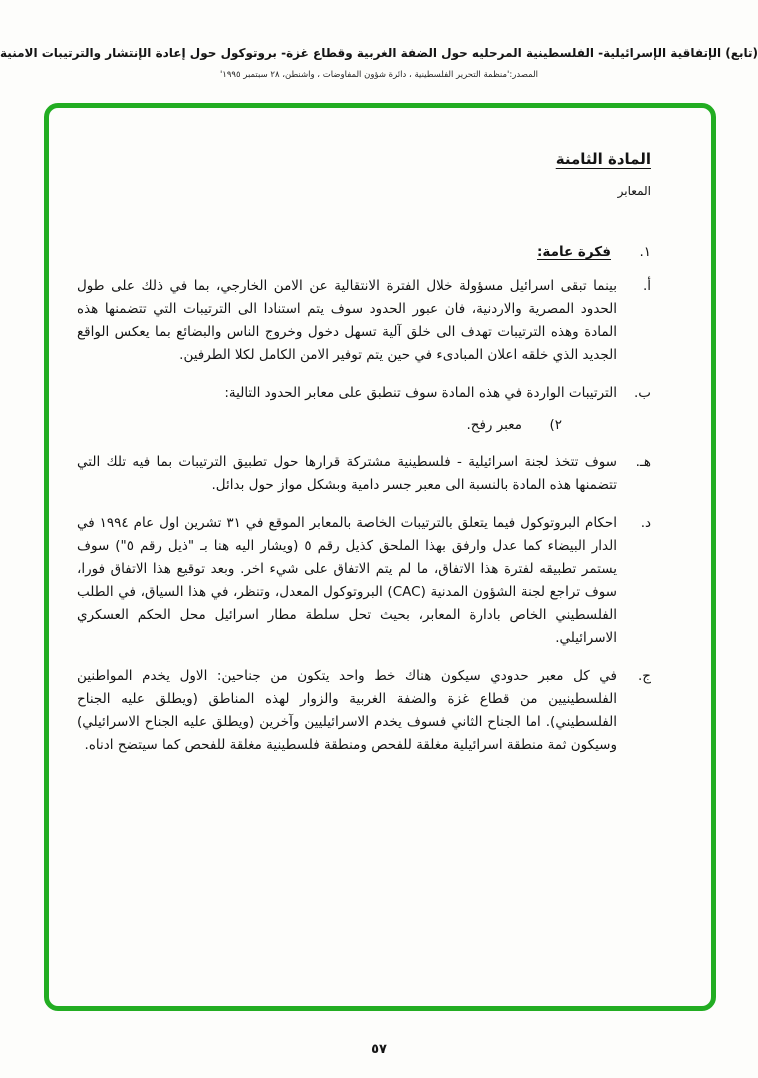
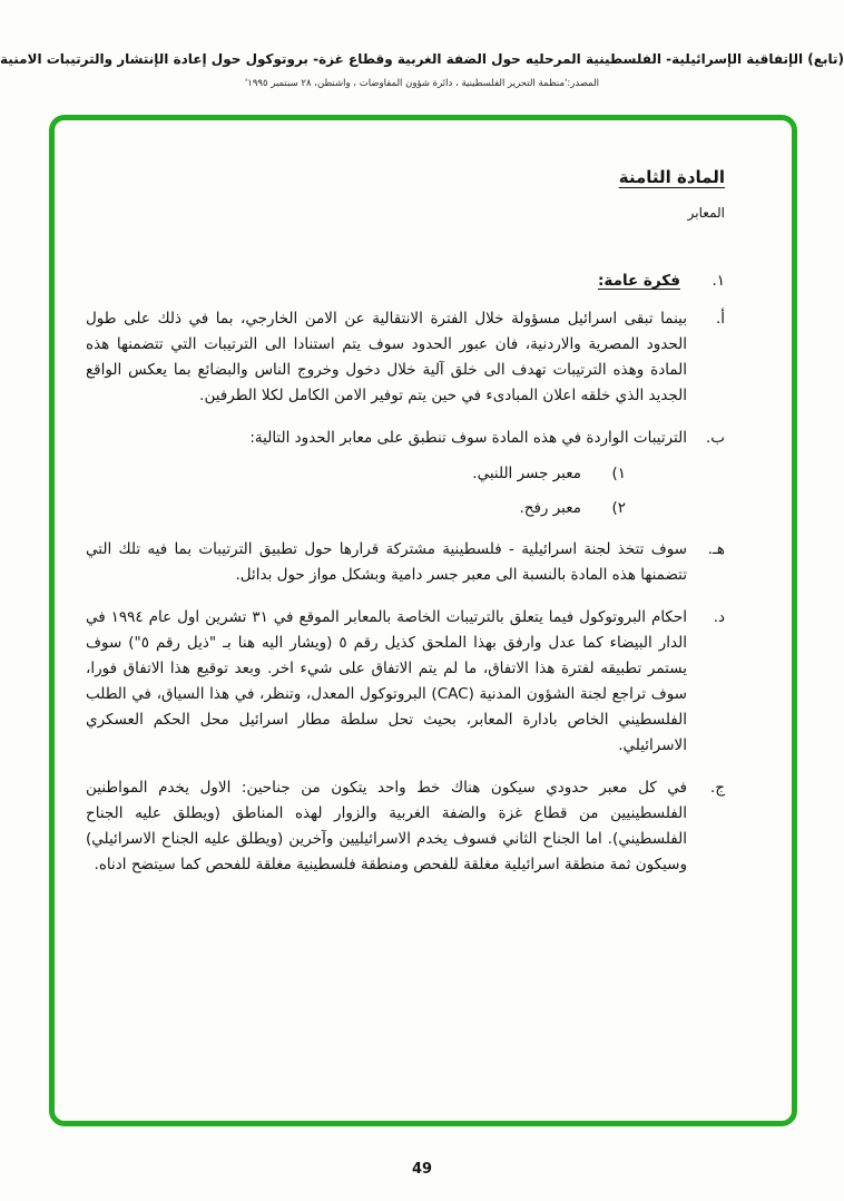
  (تابع) الإتفاقية الإسرائيلية- الفلسطينية المرحليه حول الضفة الغربية وقطاع غزة- بروتوكول حول إعادة الإنتشار والترتيبات الامنية
  المصدر:'منظمة التحرير الفلسطينية ، دائرة شؤون المفاوضات ، واشنطن، ٢٨ سبتمبر ١٩٩٥'
  المادة الثامنة
  المعابر
  ١.
  فكرة عامة:
  أ.
- بينما تبقى اسرائيل مسؤولة خلال الفترة الانتقالية عن الامن الخارجي، بما في ذلك على طول الحدود المصرية والاردنية، فان عبور الحدود سوف يتم استنادا الى الترتيبات التي تتضمنها هذه المادة وهذه الترتيبات تهدف الى خلق آلية تسهل دخول وخروج الناس والبضائع بما يعكس الواقع الجديد الذي خلقه اعلان المبادىء في حين يتم توفير الامن الكامل لكلا الطرفين.
+ بينما تبقى اسرائيل مسؤولة خلال الفترة الانتقالية عن الامن الخارجي، بما في ذلك على طول الحدود المصرية والاردنية، فان عبور الحدود سوف يتم استنادا الى الترتيبات التي تتضمنها هذه المادة وهذه الترتيبات تهدف الى خلق آلية خلال دخول وخروج الناس والبضائع بما يعكس الواقع الجديد الذي خلقه اعلان المبادىء في حين يتم توفير الامن الكامل لكلا الطرفين.
  ب.
  الترتيبات الواردة في هذه المادة سوف تنطبق على معابر الحدود التالية:
+ ١)
+ معبر جسر اللنبي.
  ٢)
  معبر رفح.
  هـ.
  سوف تتخذ لجنة اسرائيلية - فلسطينية مشتركة قرارها حول تطبيق الترتيبات بما فيه تلك التي تتضمنها هذه المادة بالنسبة الى معبر جسر دامية وبشكل مواز حول بدائل.
  د.
  احكام البروتوكول فيما يتعلق بالترتيبات الخاصة بالمعابر الموقع في ٣١ تشرين اول عام ١٩٩٤ في الدار البيضاء كما عدل وارفق بهذا الملحق كذيل رقم ٥ (ويشار اليه هنا بـ "ذيل رقم ٥") سوف يستمر تطبيقه لفترة هذا الاتفاق، ما لم يتم الاتفاق على شيء اخر. وبعد توقيع هذا الاتفاق فورا، سوف تراجع لجنة الشؤون المدنية (CAC) البروتوكول المعدل، وتنظر، في هذا السياق، في الطلب الفلسطيني الخاص بادارة المعابر، بحيث تحل سلطة مطار اسرائيل محل الحكم العسكري الاسرائيلي.
  ج.
  في كل معبر حدودي سيكون هناك خط واحد يتكون من جناحين: الاول يخدم المواطنين الفلسطينيين من قطاع غزة والضفة الغربية والزوار لهذه المناطق (ويطلق عليه الجناح الفلسطيني). اما الجناح الثاني فسوف يخدم الاسرائيليين وآخرين (ويطلق عليه الجناح الاسرائيلي) وسيكون ثمة منطقة اسرائيلية مغلقة للفحص ومنطقة فلسطينية مغلقة للفحص كما سيتضح ادناه.
- ٥٧
+ 49
